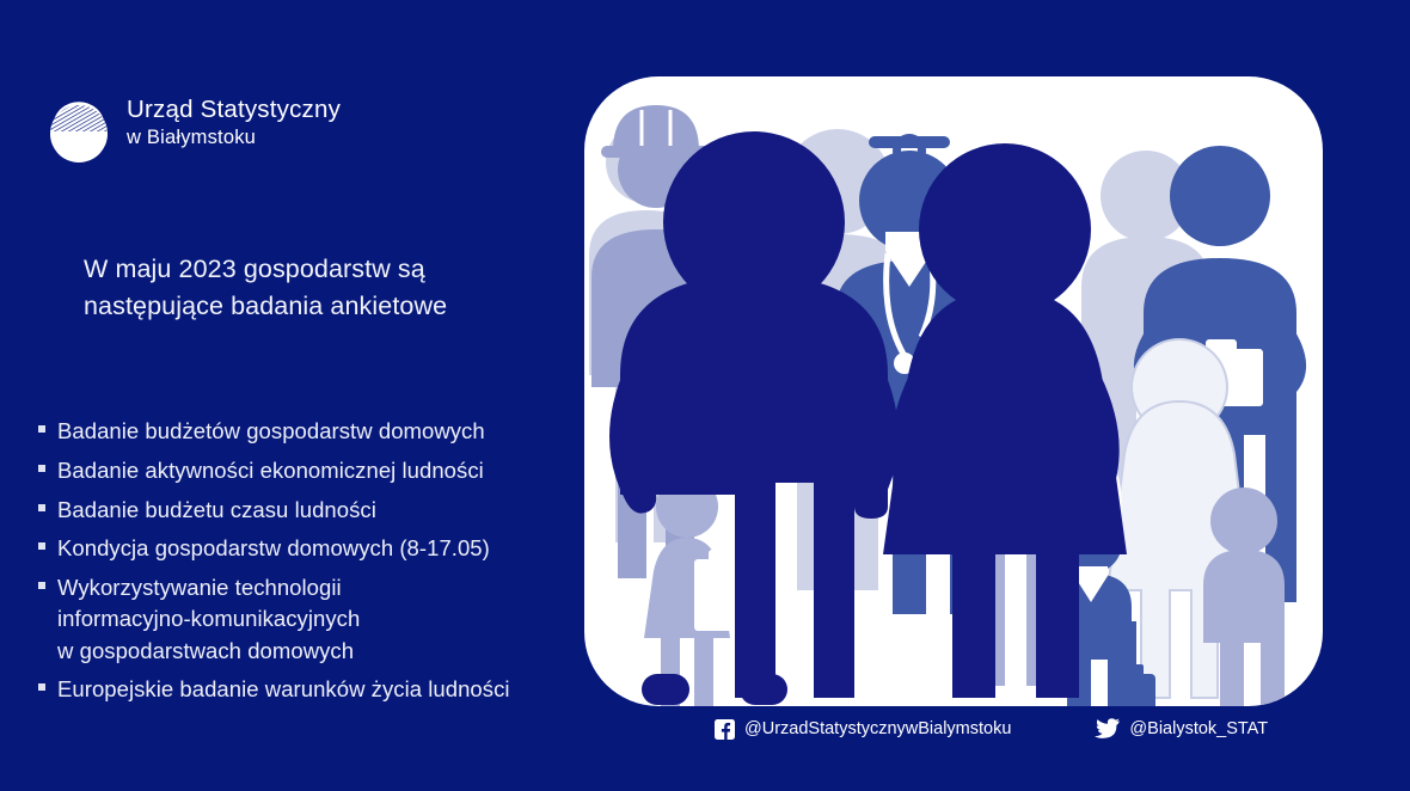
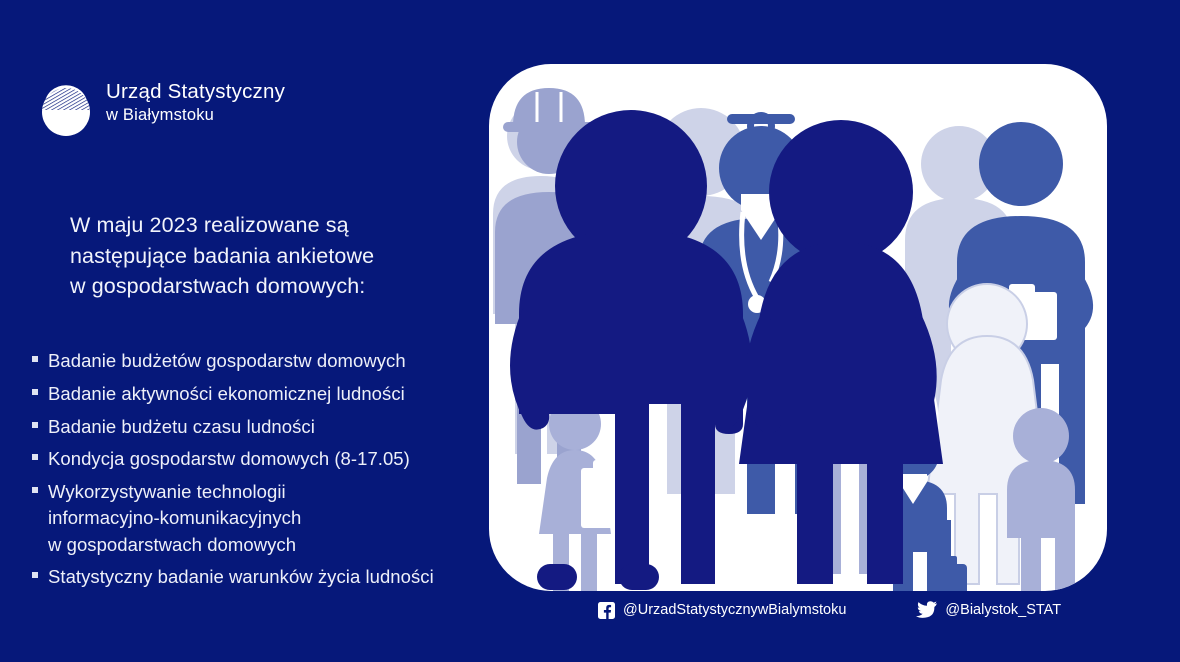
  Urząd Statystyczny
  w Białymstoku
- W maju 2023 gospodarstw są
+ W maju 2023 realizowane są
  następujące badania ankietowe
+ w gospodarstwach domowych:
  Badanie budżetów gospodarstw domowych
  Badanie aktywności ekonomicznej ludności
  Badanie budżetu czasu ludności
  Kondycja gospodarstw domowych (8-17.05)
  Wykorzystywanie technologii
  informacyjno-komunikacyjnych
  w gospodarstwach domowych
- Europejskie badanie warunków życia ludności
+ Statystyczny badanie warunków życia ludności
  @UrzadStatystycznywBialymstoku
  @Bialystok_STAT
